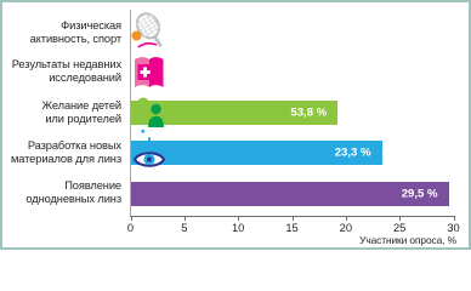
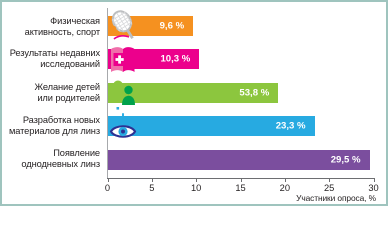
  Физическая
  активность, спорт
  Результаты недавних
  исследований
  Желание детей
  или родителей
  Разработка новых
  материалов для линз
  Появление
  однодневных линз
+ 9,6 %
+ 10,3 %
  53,8 %
  23,3 %
  29,5 %
  0
  5
  10
  15
  20
  25
  30
  Участники опроса, %
